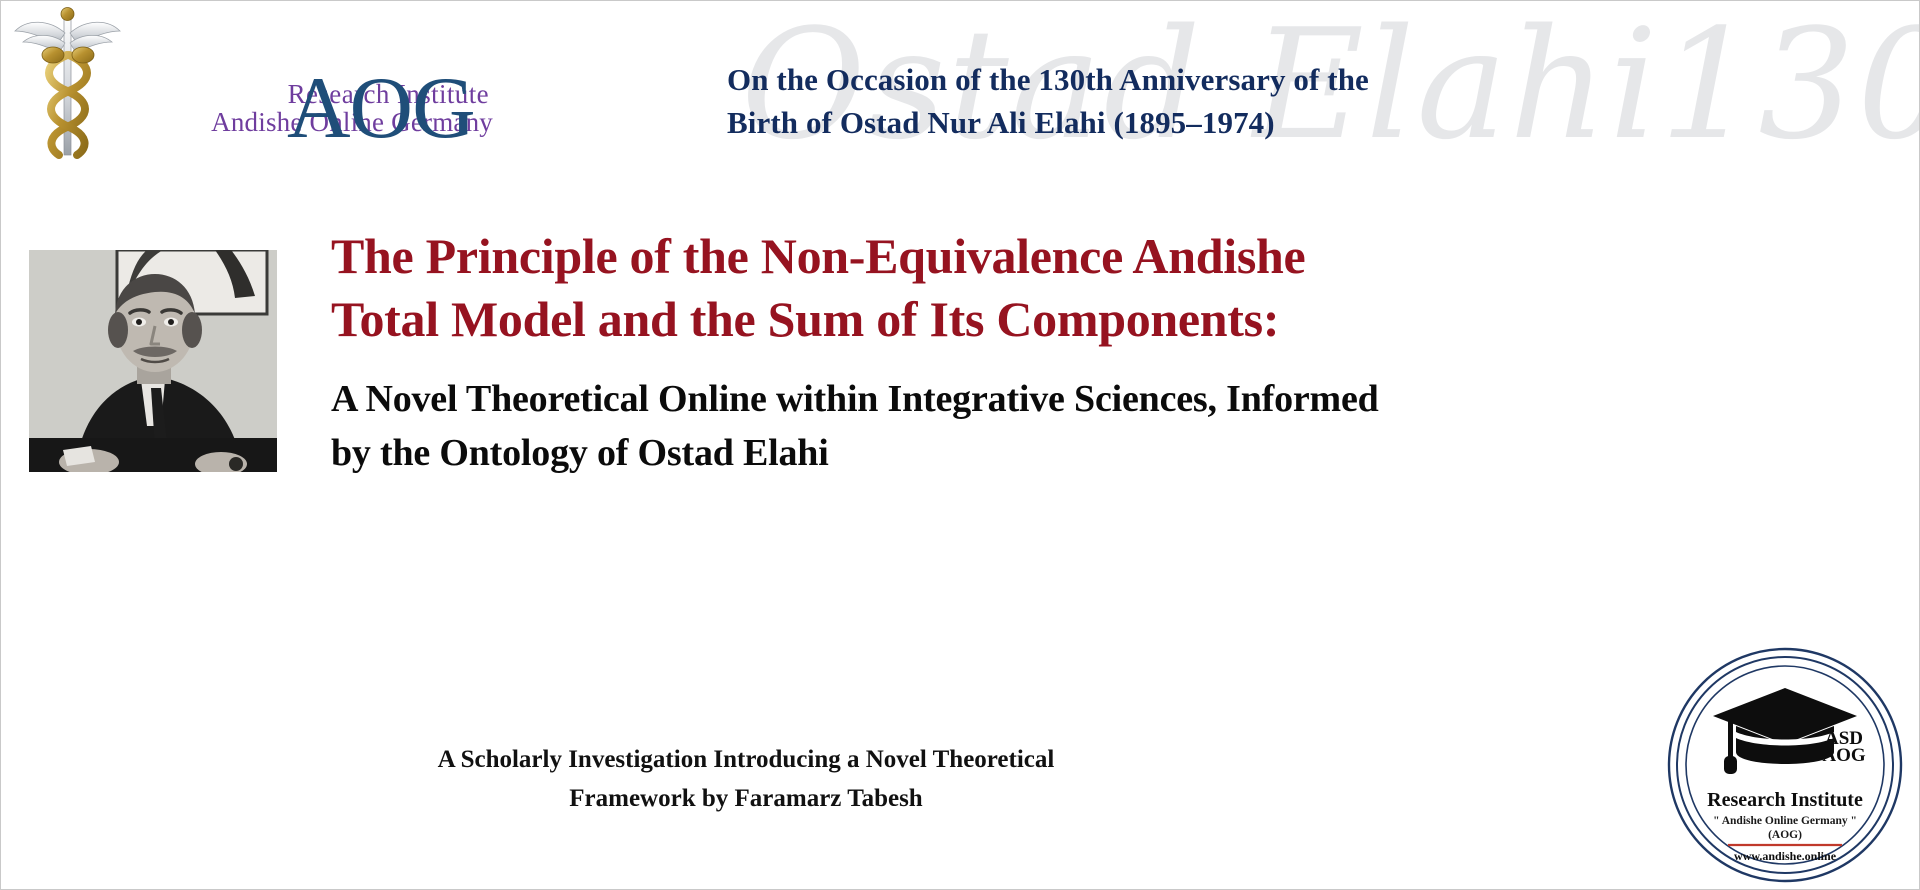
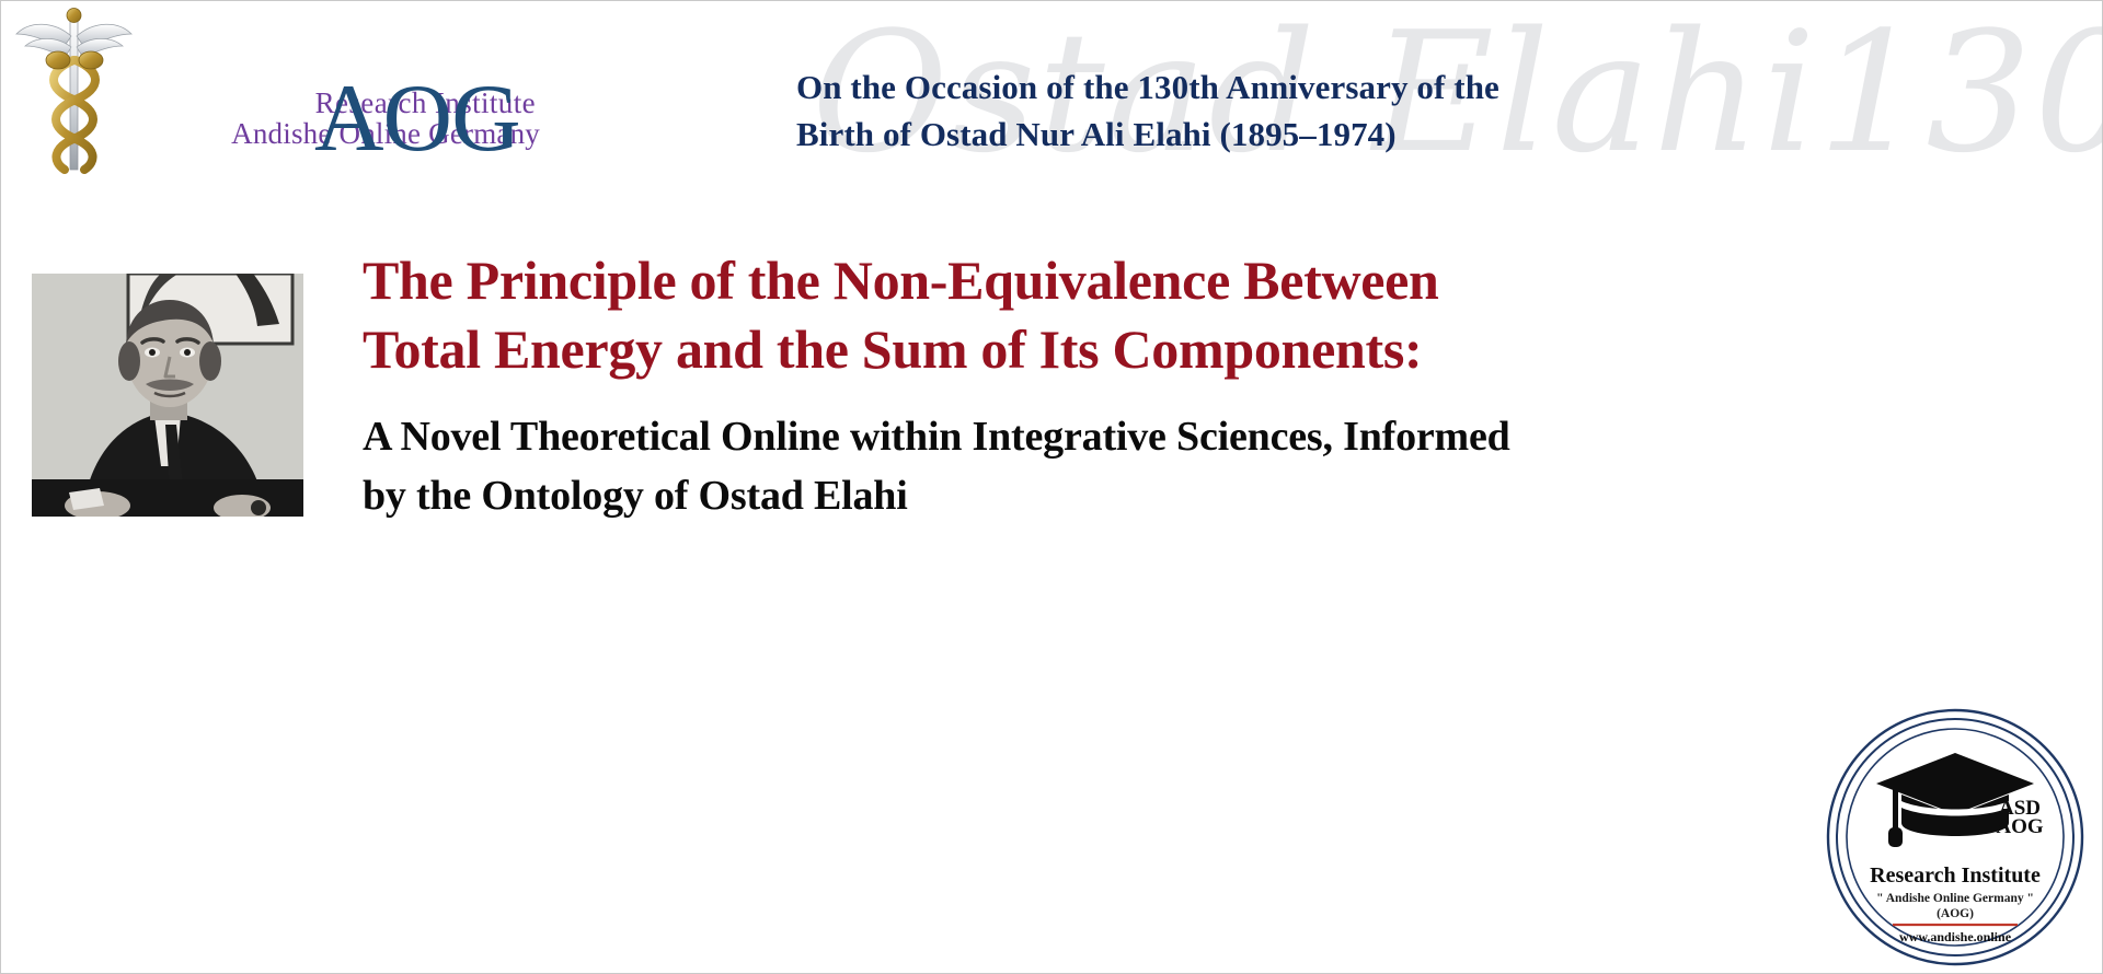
  Ostad Elahi130
  Research Institute
  Andishe Online Germany
  AOG
  On the Occasion of the 130th Anniversary of the
  Birth of Ostad Nur Ali Elahi (1895–1974)
- The Principle of the Non-Equivalence Andishe
+ The Principle of the Non-Equivalence Between
- Total Model and the Sum of Its Components:
+ Total Energy and the Sum of Its Components:
  A Novel Theoretical Online within Integrative Sciences, Informed
  by the Ontology of Ostad Elahi
- A Scholarly Investigation Introducing a Novel Theoretical
- Framework by Faramarz Tabesh
  ASD
  AOG
  Research Institute
  " Andishe Online Germany "
  (AOG)
  www.andishe.online
